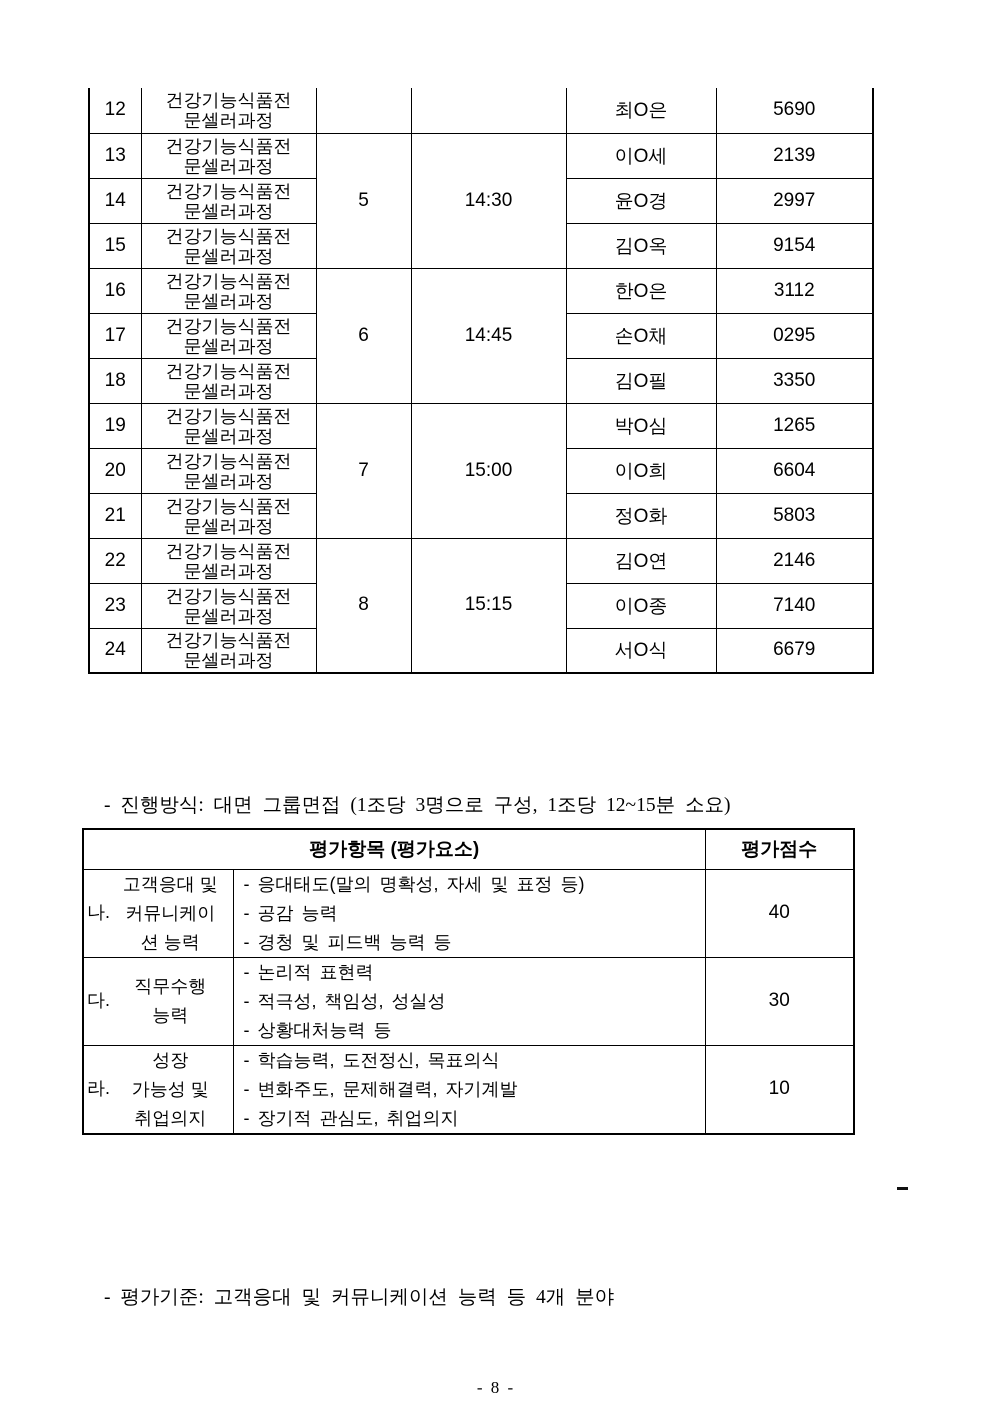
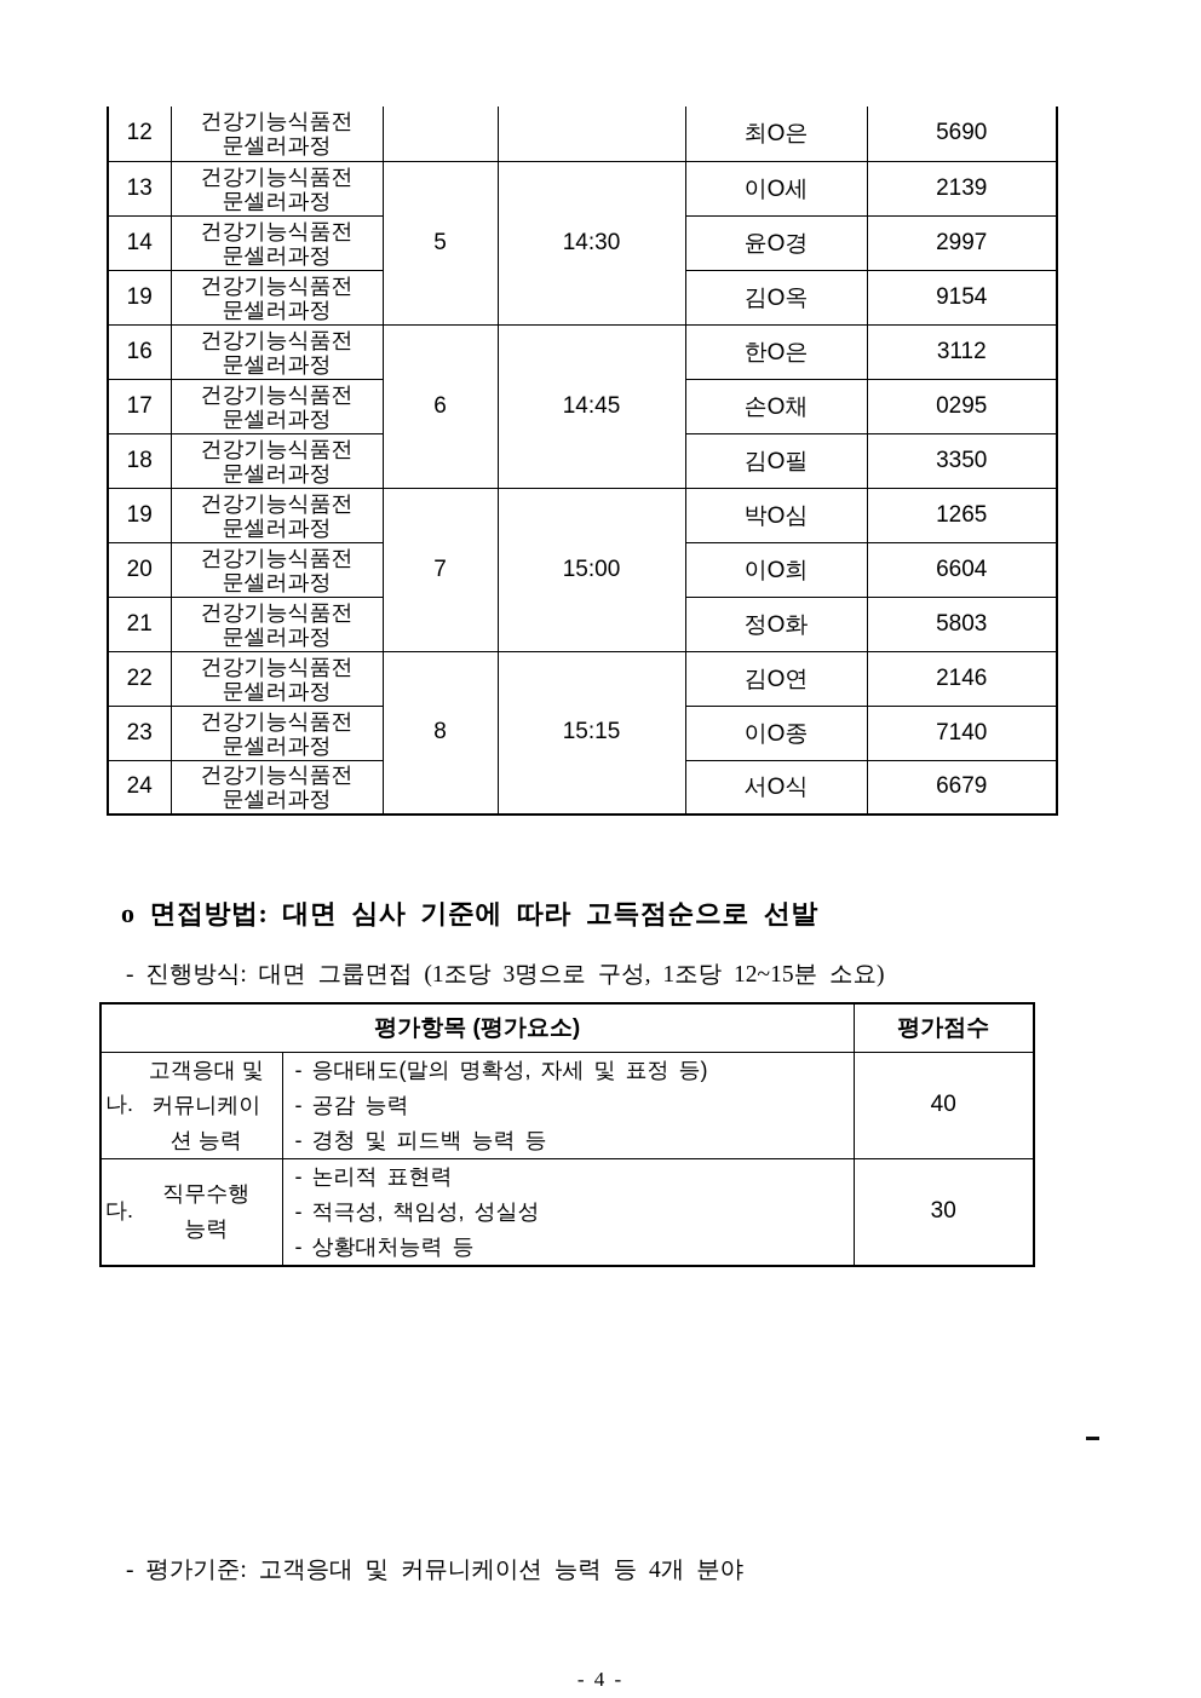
  12	건강기능식품전문셀러과정			최O은	5690
  13	건강기능식품전문셀러과정	5	14:30	이O세	2139
  14	건강기능식품전문셀러과정	윤O경	2997
- 15	건강기능식품전문셀러과정	김O옥	9154
+ 19	건강기능식품전문셀러과정	김O옥	9154
  16	건강기능식품전문셀러과정	6	14:45	한O은	3112
  17	건강기능식품전문셀러과정	손O채	0295
  18	건강기능식품전문셀러과정	김O필	3350
  19	건강기능식품전문셀러과정	7	15:00	박O심	1265
  20	건강기능식품전문셀러과정	이O희	6604
  21	건강기능식품전문셀러과정	정O화	5803
  22	건강기능식품전문셀러과정	8	15:15	김O연	2146
  23	건강기능식품전문셀러과정	이O종	7140
  24	건강기능식품전문셀러과정	서O식	6679
+ o 면접방법: 대면 심사 기준에 따라 고득점순으로 선발
  - 진행방식: 대면 그룹면접 (1조당 3명으로 구성, 1조당 12~15분 소요)
  평가항목 (평가요소)	평가점수
  나. 고객응대 및 커뮤니케이 션 능력	- 응대태도(말의 명확성, 자세 및 표정 등) - 공감 능력 - 경청 및 피드백 능력 등	40
  다. 직무수행 능력	- 논리적 표현력 - 적극성, 책임성, 성실성 - 상황대처능력 등	30
- 라. 성장 가능성 및 취업의지	- 학습능력, 도전정신, 목표의식 - 변화주도, 문제해결력, 자기계발 - 장기적 관심도, 취업의지	10
  - 평가기준: 고객응대 및 커뮤니케이션 능력 등 4개 분야
- - 8 -
+ - 4 -
